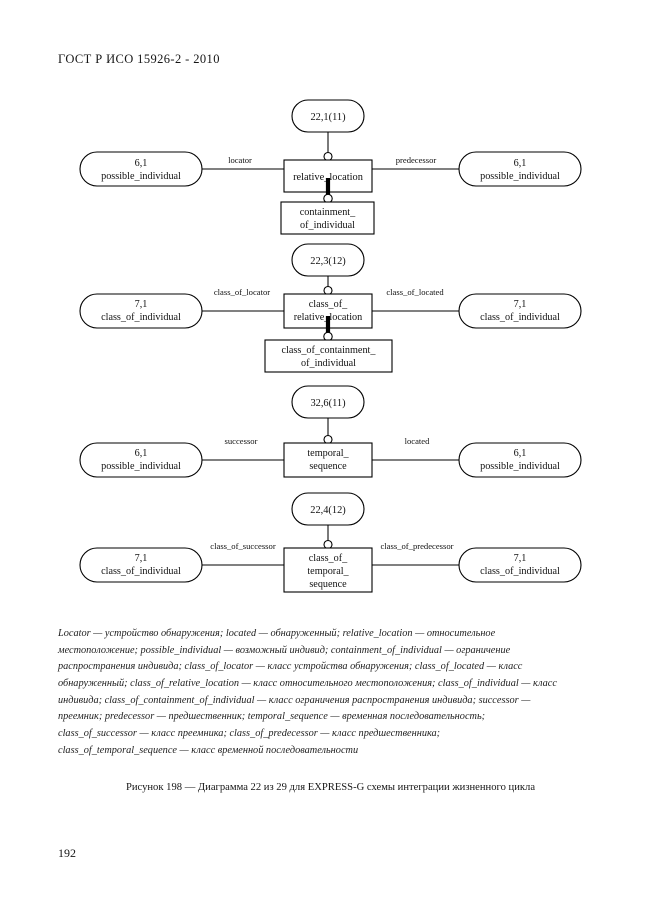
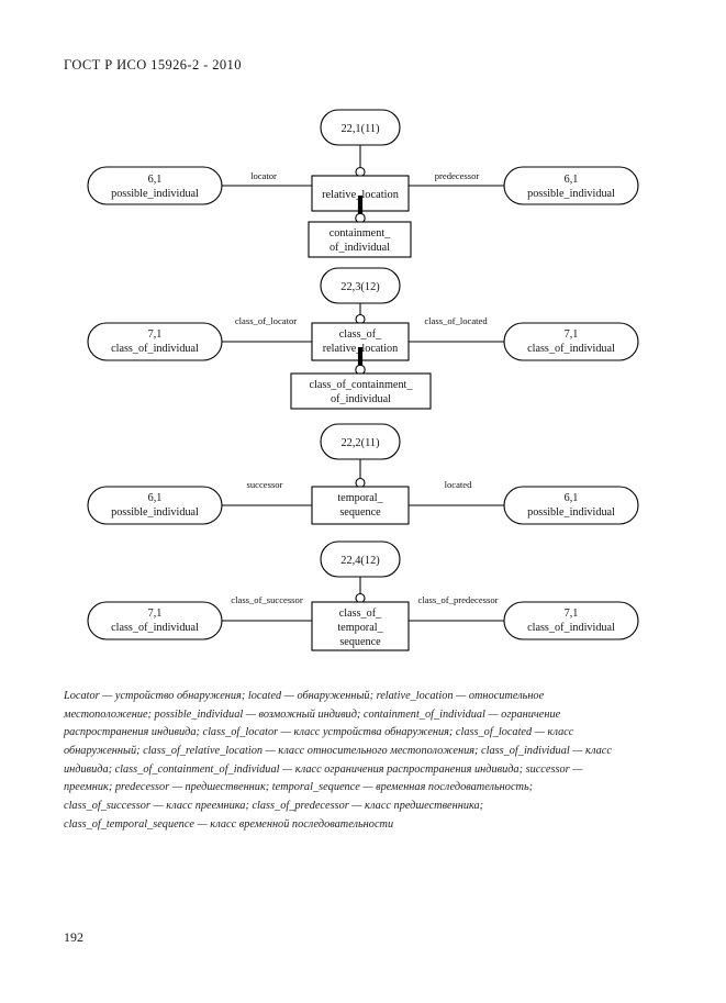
  ГОСТ Р ИСО 15926-2 - 2010
  22,1(11)
  relative_location
  6,1
  possible_individual
  locator
  6,1
  possible_individual
  predecessor
  containment_
  of_individual
  22,3(12)
  class_of_
  relativelocation
  7,1
  class_of_individual
  class_of_locator
  7,1
  class_of_individual
  class_of_located
  class_of_containment_
  of_individual
- 32,6(11)
+ 22,2(11)
  temporal_
  sequence
  6,1
  possible_individual
  successor
  6,1
  possible_individual
  located
  22,4(12)
  class_of_
  temporal_
  sequence
  7,1
  class_of_individual
  class_of_successor
  7,1
  class_of_individual
  class_of_predecessor
  Locator — устройство обнаружения; located — обнаруженный; relative_location — относительное местоположение; possible_individual — возможный индивид; containment_of_individual — ограничение распространения индивида; class_of_locator — класс устройства обнаружения; class_of_located — класс обнаруженный; class_of_relative_location — класс относительного местоположения; class_of_individual — класс индивида; class_of_containment_of_individual — класс ограничения распространения индивида; successor — преемник; predecessor — предшественник; temporal_sequence — временная последовательность; class_of_successor — класс преемника; class_of_predecessor — класс предшественника; class_of_temporal_sequence — класс временной последовательности
- Рисунок 198 — Диаграмма 22 из 29 для EXPRESS-G схемы интеграции жизненного цикла
  192
